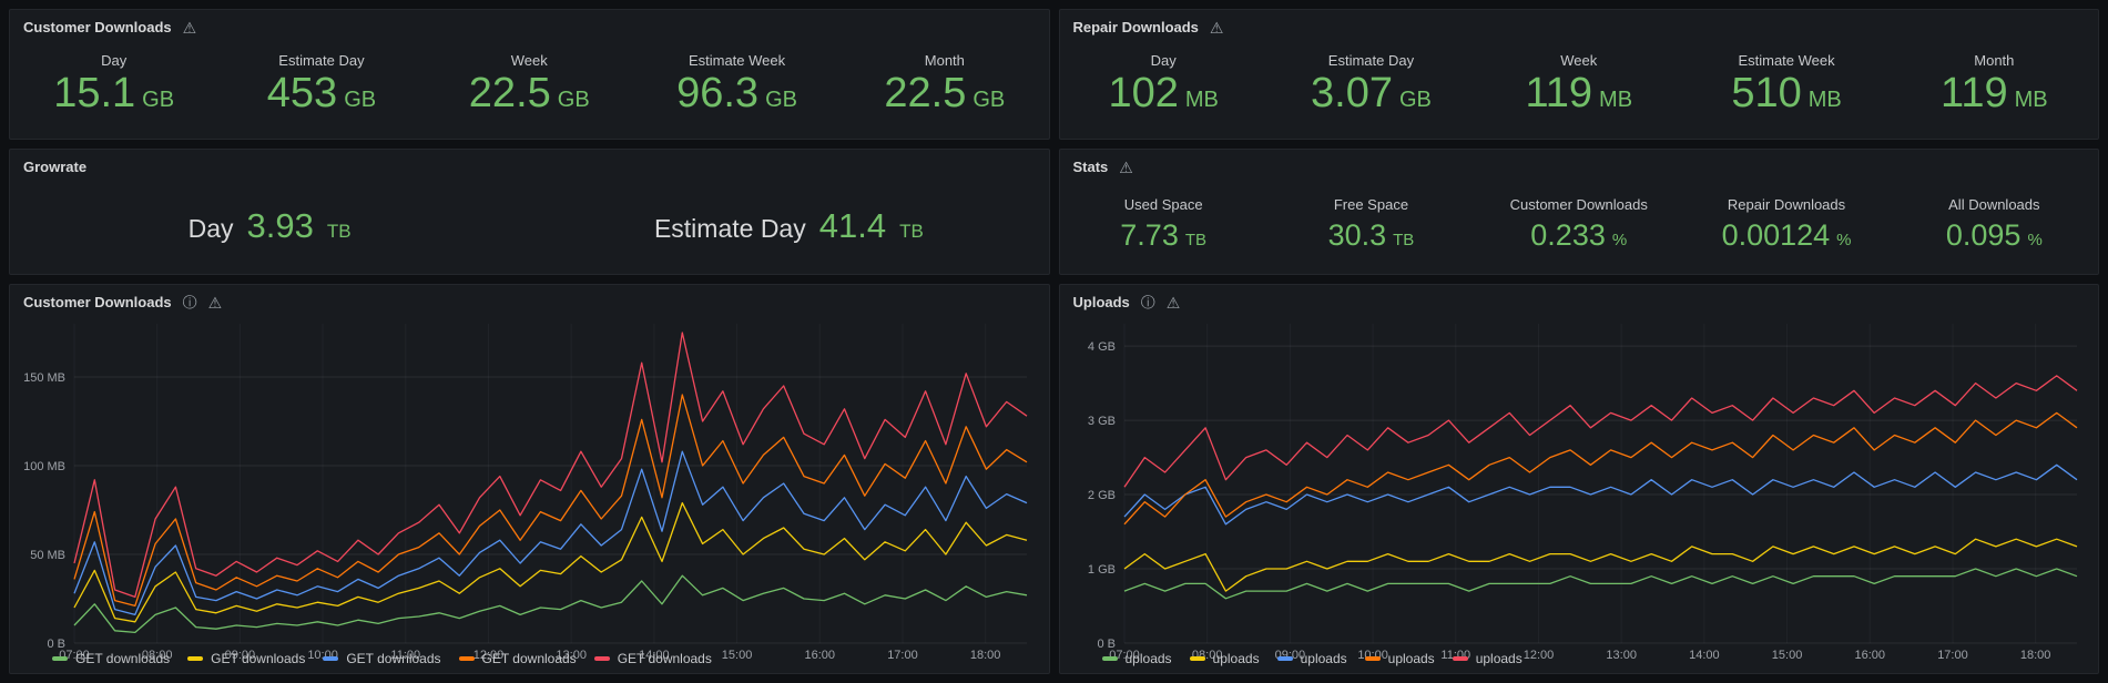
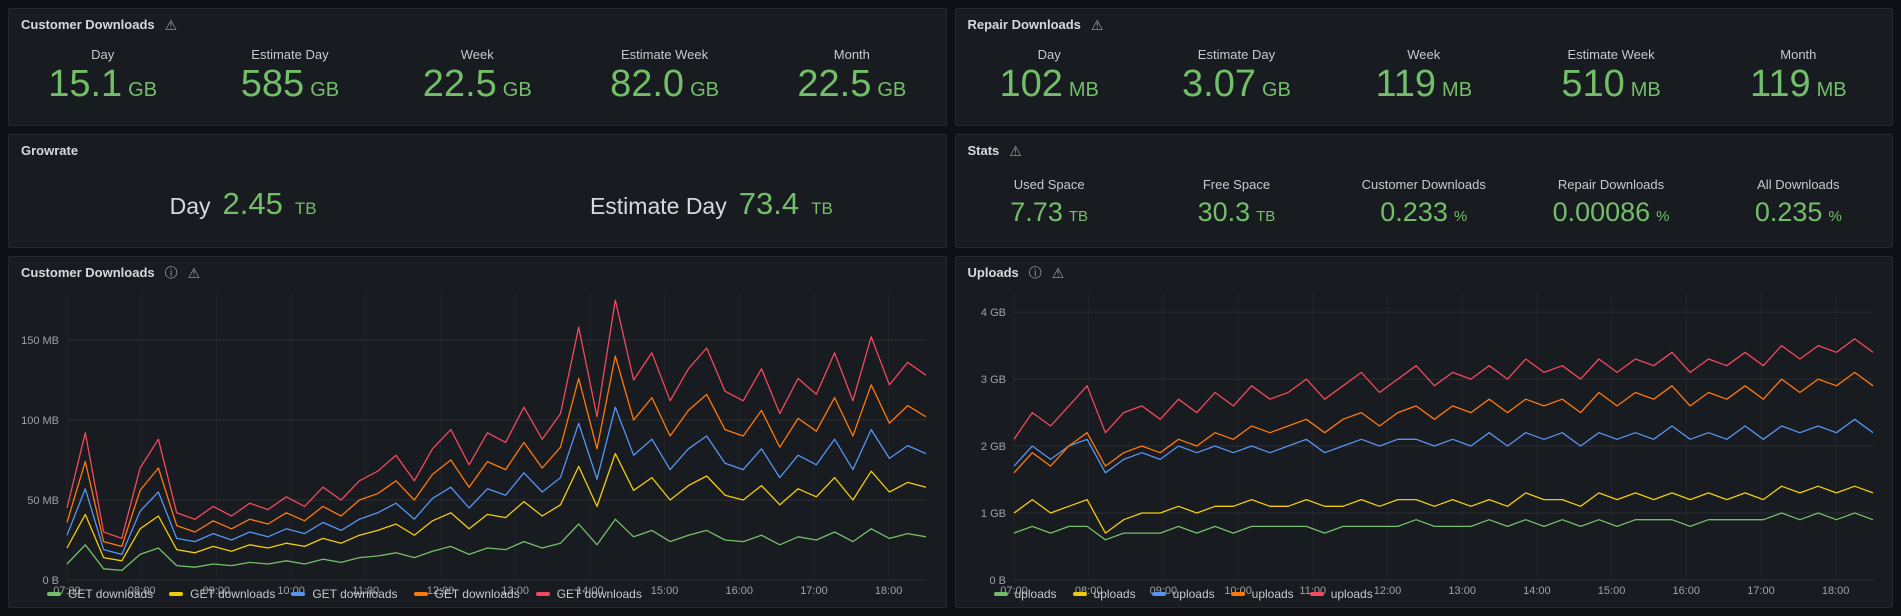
  Customer Downloads
  ⚠
  Day
  15.1
  GB
  Estimate Day
- 453
+ 585
  GB
  Week
  22.5
  GB
  Estimate Week
- 96.3
+ 82.0
  GB
  Month
  22.5
  GB
  Repair Downloads
  ⚠
  Day
  102
  MB
  Estimate Day
  3.07
  GB
  Week
  119
  MB
  Estimate Week
  510
  MB
  Month
  119
  MB
  Growrate
  Day
- 3.93
+ 2.45
  TB
  Estimate Day
- 41.4
+ 73.4
  TB
  Stats
  ⚠
  Used Space
  7.73
  TB
  Free Space
  30.3
  TB
  Customer Downloads
  0.233
  %
  Repair Downloads
- 0.00124
+ 0.00086
  %
  All Downloads
- 0.095
+ 0.235
  %
  Customer Downloads
  ⓘ
  ⚠
  0 B
  50 MB
  100 MB
  150 MB
  07:00
  08:00
  09:00
  10:00
  11:00
  12:00
  13:00
  14:00
  15:00
  16:00
  17:00
  18:00
  GET downloads
  GET downloads
  GET downloads
  GET downloads
  GET downloads
  Uploads
  ⓘ
  ⚠
  0 B
  1 GB
  2 GB
  3 GB
  4 GB
  07:00
  08:00
  09:00
  10:00
  11:00
  12:00
  13:00
  14:00
  15:00
  16:00
  17:00
  18:00
  uploads
  uploads
  uploads
  uploads
  uploads
